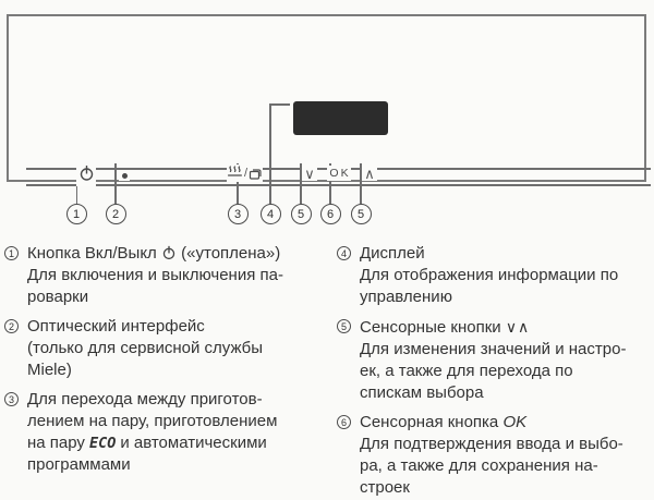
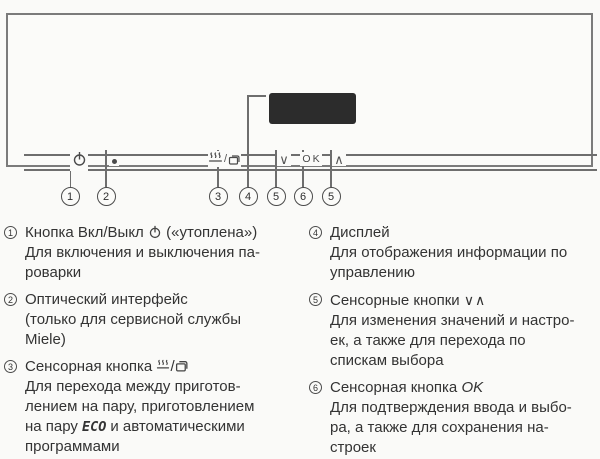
  /
  ∨
  OK
  ∧
  1
  2
  3
  4
  5
  6
  5
  1
  Кнопка Вкл/Выкл («утоплена»)
  Для включения и выключения па-
  роварки
  2
  Оптический интерфейс
  (только для сервисной службы
  Miele)
  3
+ Сенсорная кнопка /
  Для перехода между приготов-
  лением на пару, приготовлением
  на пару ECO и автоматическими
  программами
  4
  Дисплей
  Для отображения информации по
  управлению
  5
  Сенсорные кнопки ∨∧
  Для изменения значений и настро-
  ек, а также для перехода по
  спискам выбора
  6
  Сенсорная кнопка OK
  Для подтверждения ввода и выбо-
  ра, а также для сохранения на-
  строек
